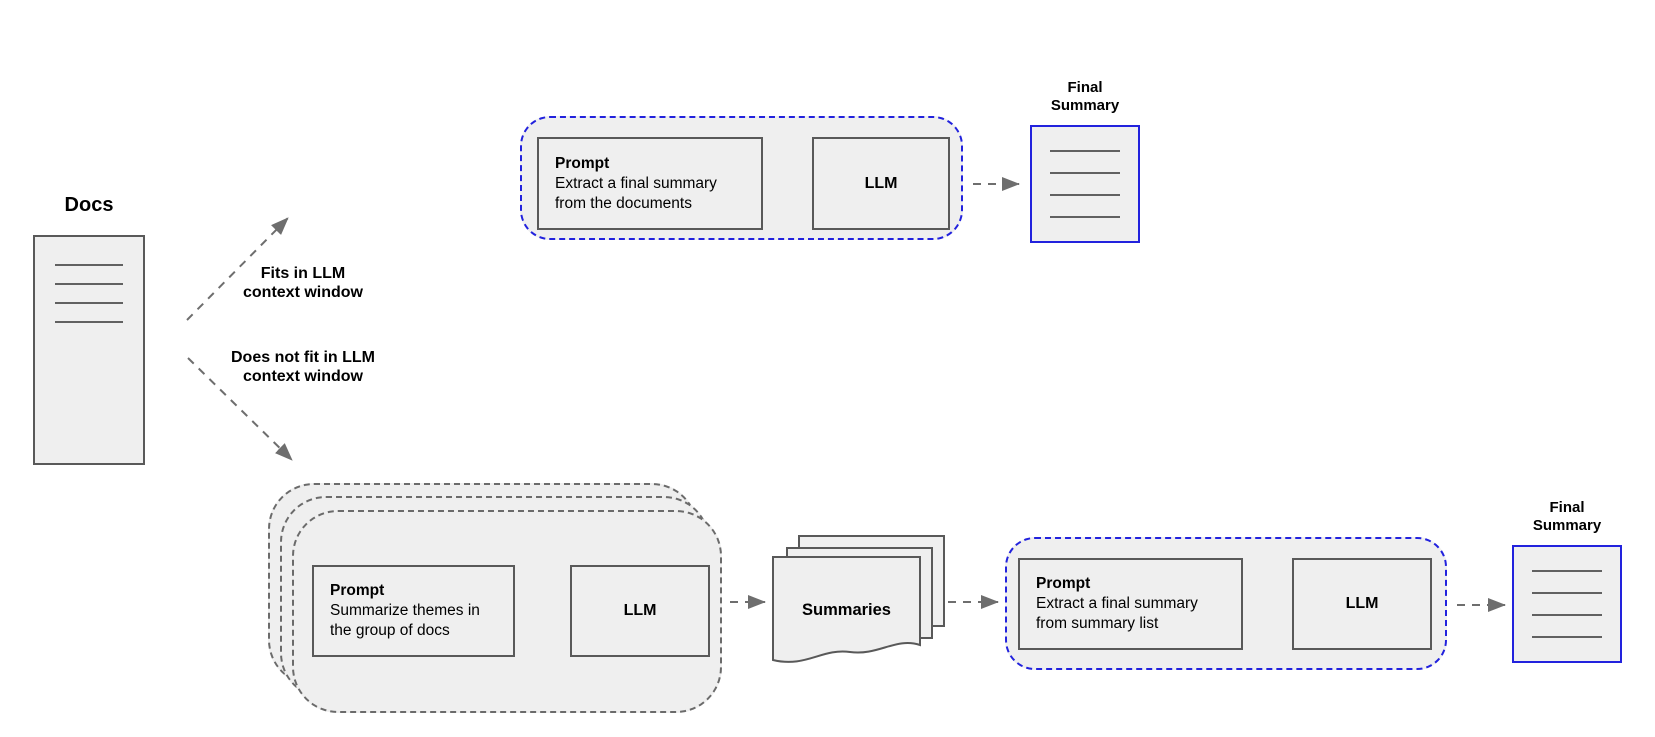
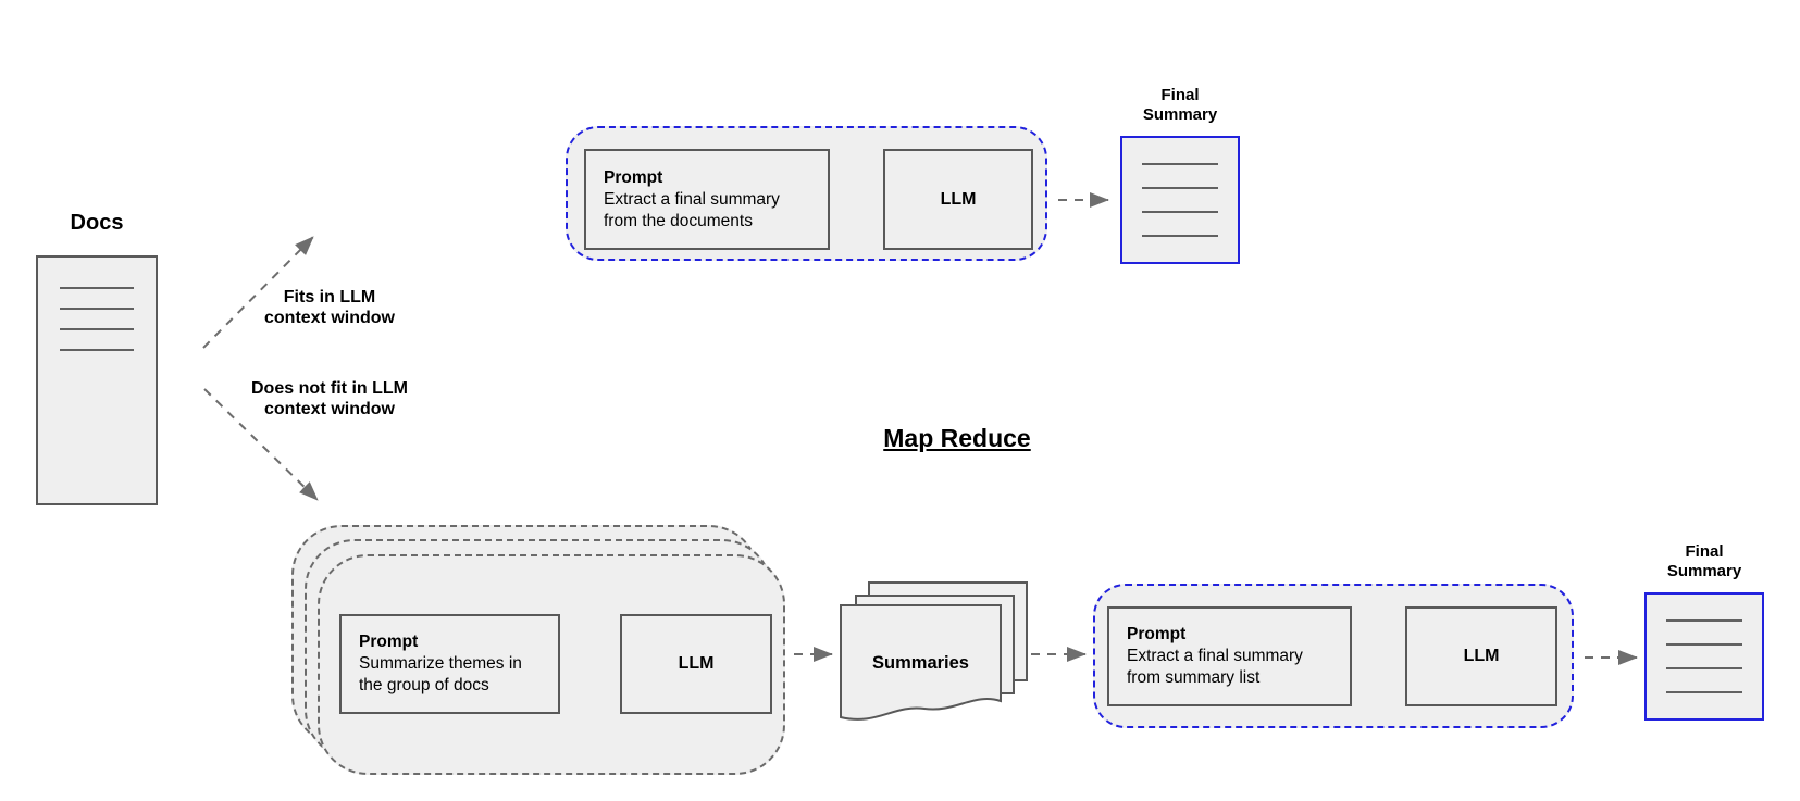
  Docs
  Fits in LLM
  context window
  Does not fit in LLM
  context window
  Prompt
  Extract a final summary
  from the documents
  LLM
  Final
  Summary
+ Map Reduce
  Prompt
  Summarize themes in
  the group of docs
  LLM
  Summaries
  Prompt
  Extract a final summary
  from summary list
  LLM
  Final
  Summary
